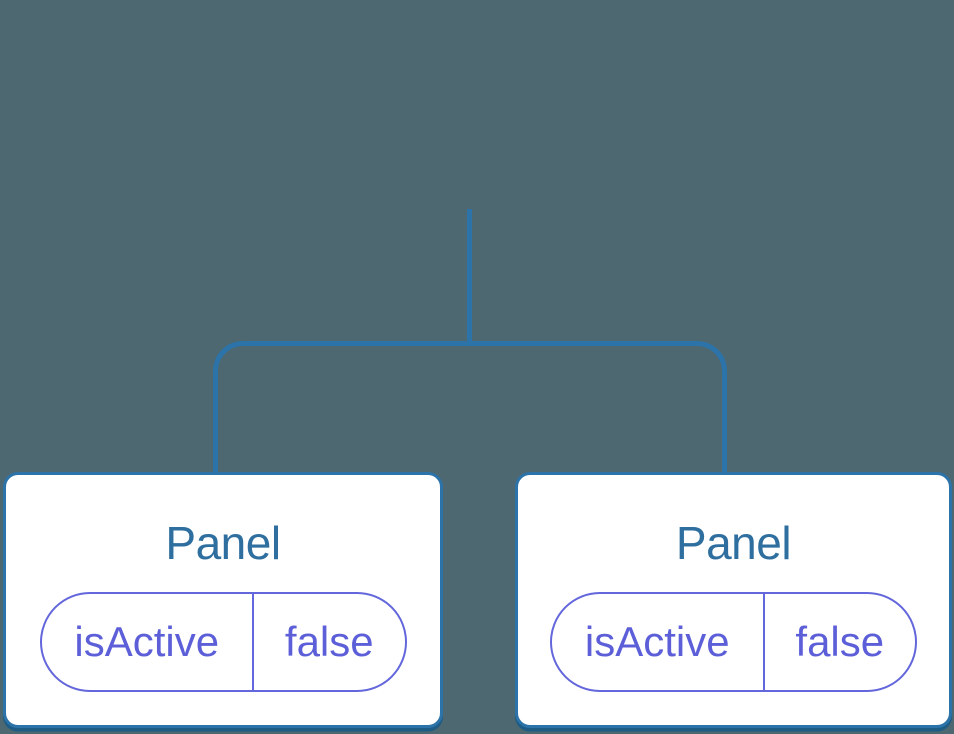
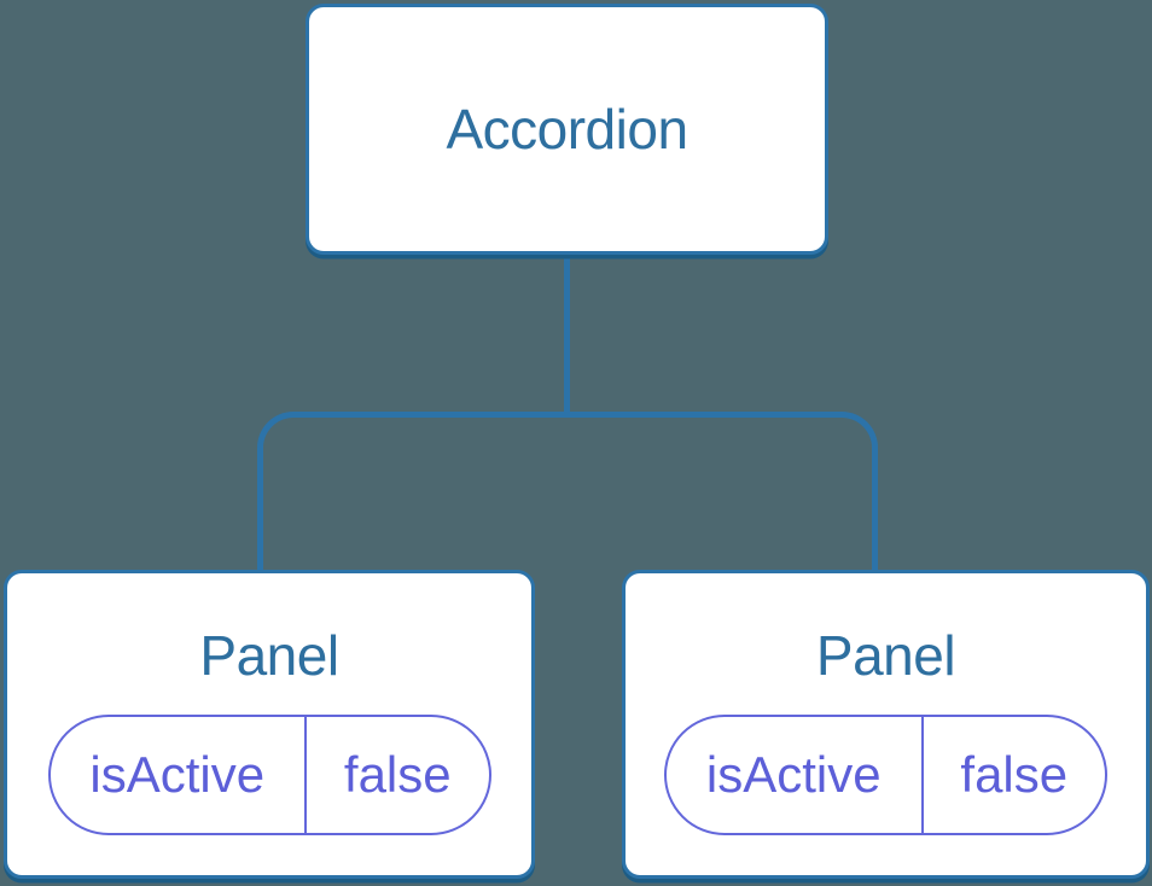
+ Accordion
  Panel
  isActive
  false
  Panel
  isActive
  false
